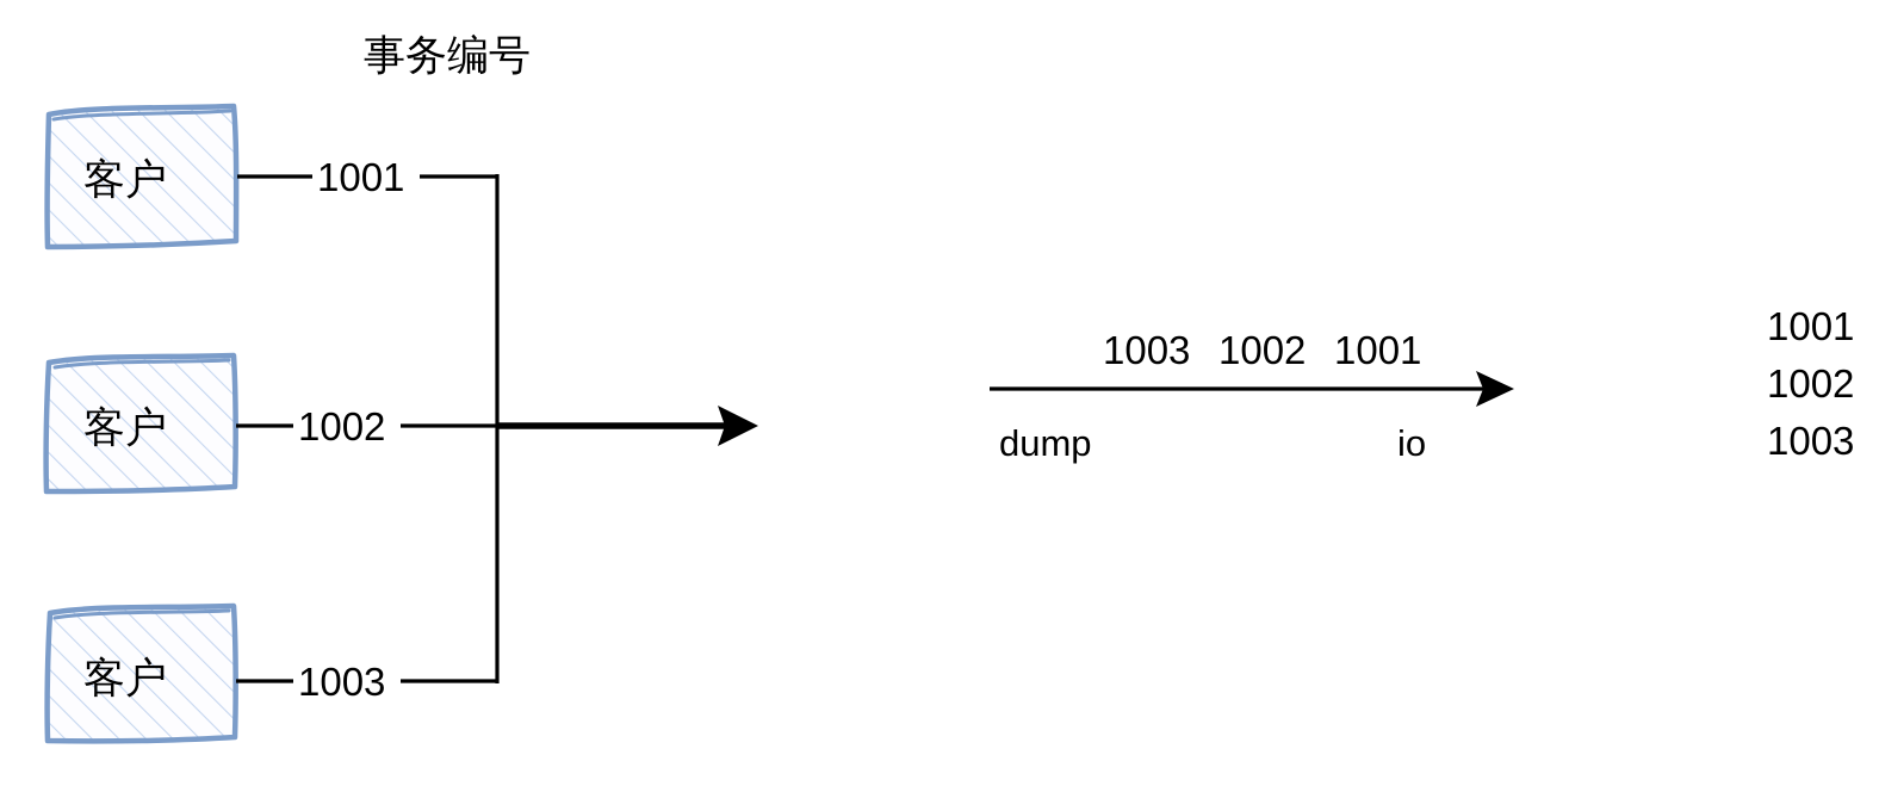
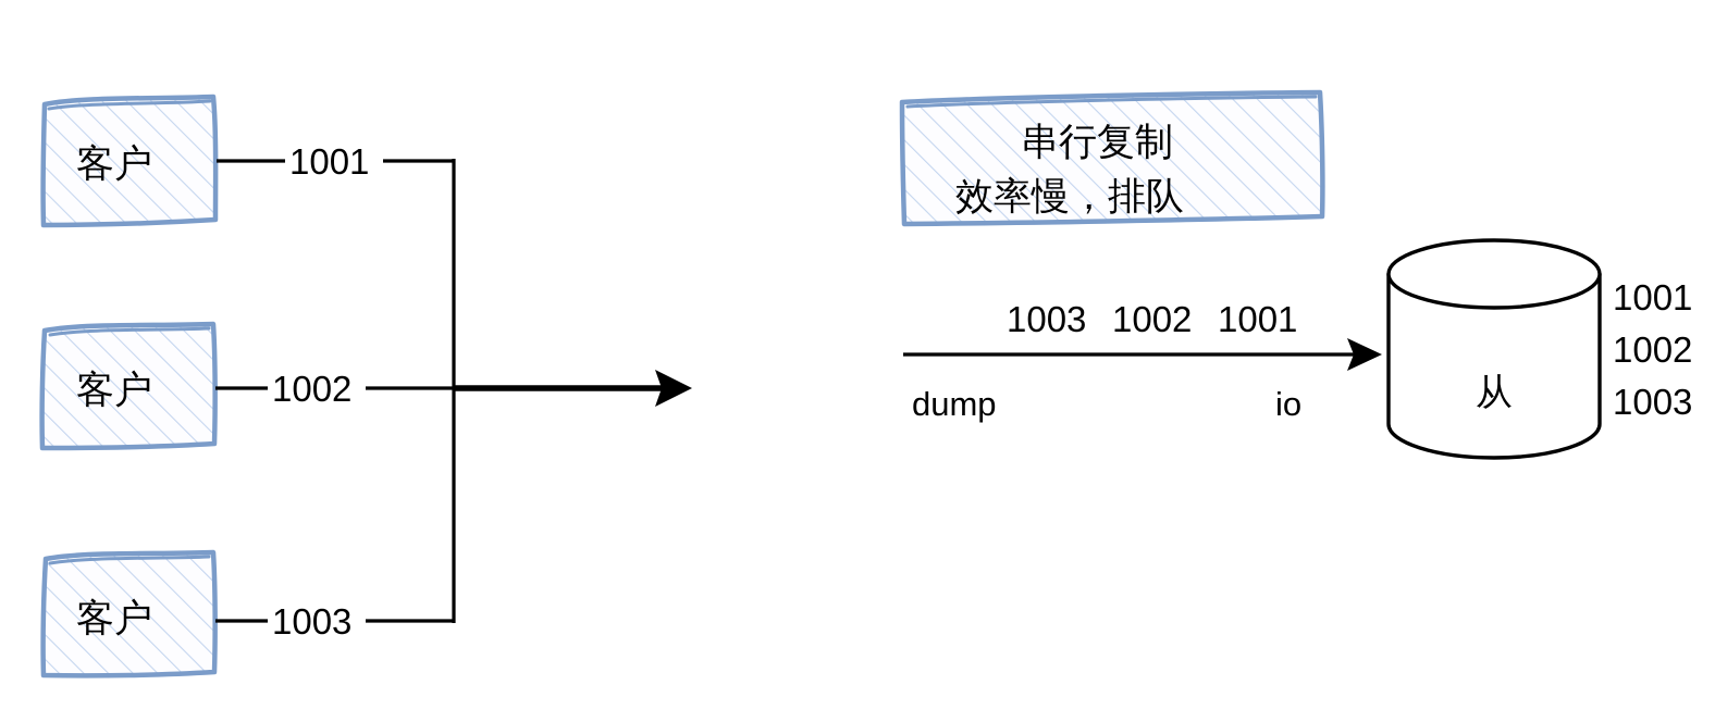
- 事务编号
  客户
  客户
  客户
  1001
  1002
  1003
  dump
  1003
  1002
  1001
  io
+ 从
  1001
  1002
  1003
+ 串行复制
+ 效率慢，排队
